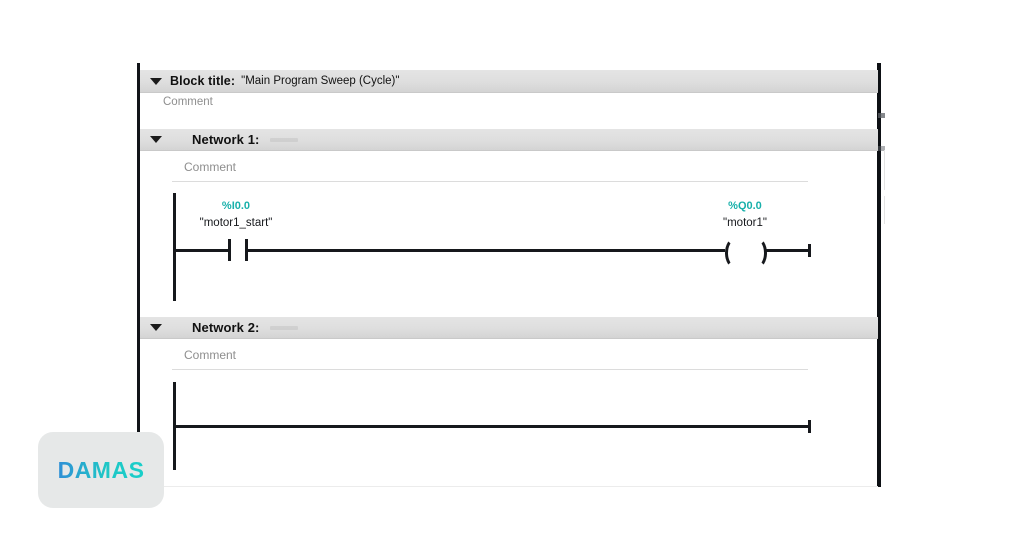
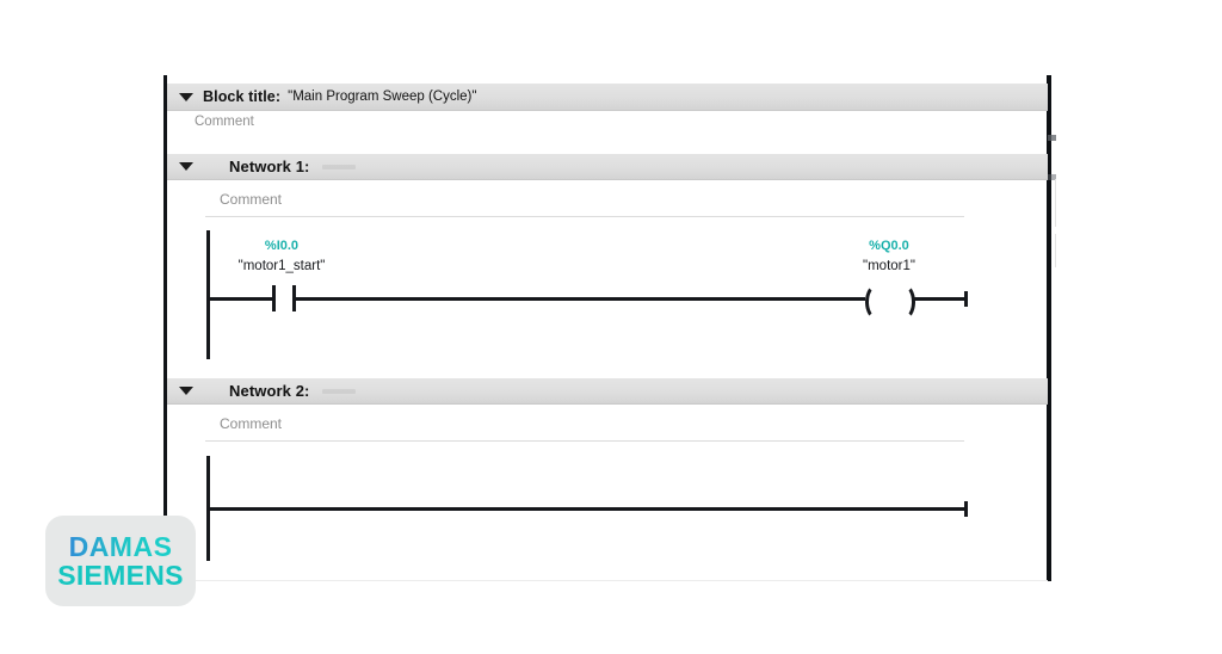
  Block title:
  "Main Program Sweep (Cycle)"
  Comment
  Network 1:
  Comment
  %I0.0
  "motor1_start"
  %Q0.0
  "motor1"
  Network 2:
  Comment
  DAMAS
+ SIEMENS
